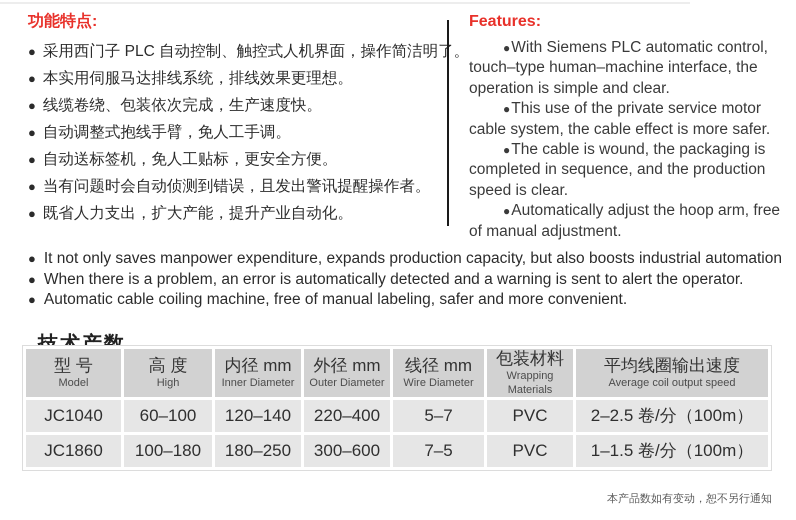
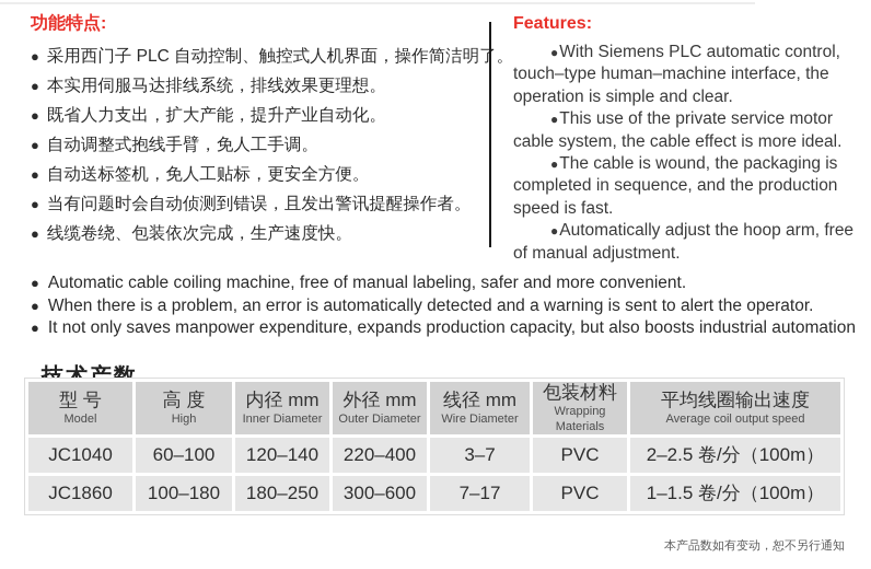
  功能特点:
  ● 采用西门子 PLC 自动控制、触控式人机界面，操作简洁明了。
  ● 本实用伺服马达排线系统，排线效果更理想。
- ● 线缆卷绕、包装依次完成，生产速度快。
+ ● 既省人力支出，扩大产能，提升产业自动化。
  ● 自动调整式抱线手臂，免人工手调。
  ● 自动送标签机，免人工贴标，更安全方便。
  ● 当有问题时会自动侦测到错误，且发出警讯提醒操作者。
- ● 既省人力支出，扩大产能，提升产业自动化。
+ ● 线缆卷绕、包装依次完成，生产速度快。
  Features:
  ●With Siemens PLC automatic control, touch–type human–machine interface, the operation is simple and clear.
- ●This use of the private service motor cable system, the cable effect is more safer.
+ ●This use of the private service motor cable system, the cable effect is more ideal.
- ●The cable is wound, the packaging is completed in sequence, and the production speed is clear.
+ ●The cable is wound, the packaging is completed in sequence, and the production speed is fast.
  ●Automatically adjust the hoop arm, free of manual adjustment.
- ● It not only saves manpower expenditure, expands production capacity, but also boosts industrial automation
+ ● Automatic cable coiling machine, free of manual labeling, safer and more convenient.
  ● When there is a problem, an error is automatically detected and a warning is sent to alert the operator.
- ● Automatic cable coiling machine, free of manual labeling, safer and more convenient.
+ ● It not only saves manpower expenditure, expands production capacity, but also boosts industrial automation
  技术产数
  型 号Model	高 度High	内径 mmInner Diameter	外径 mmOuter Diameter	线径 mmWire Diameter	包装材料Wrapping Materials	平均线圈输出速度Average coil output speed
- JC1040	60–100	120–140	220–400	5–7	PVC	2–2.5 卷/分（100m）
+ JC1040	60–100	120–140	220–400	3–7	PVC	2–2.5 卷/分（100m）
- JC1860	100–180	180–250	300–600	7–5	PVC	1–1.5 卷/分（100m）
+ JC1860	100–180	180–250	300–600	7–17	PVC	1–1.5 卷/分（100m）
  本产品数如有变动，恕不另行通知
